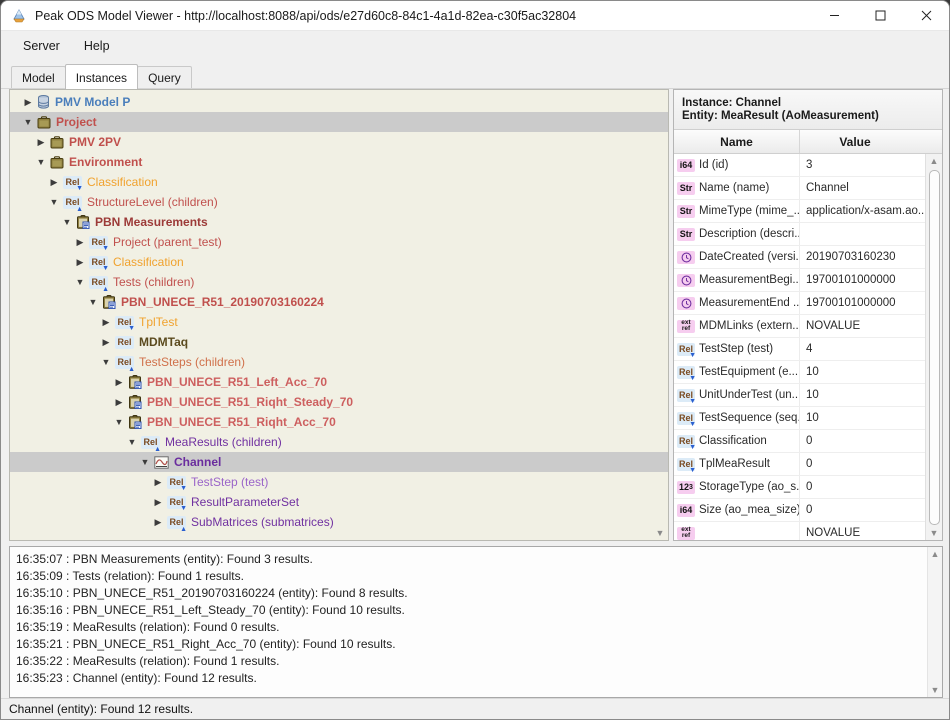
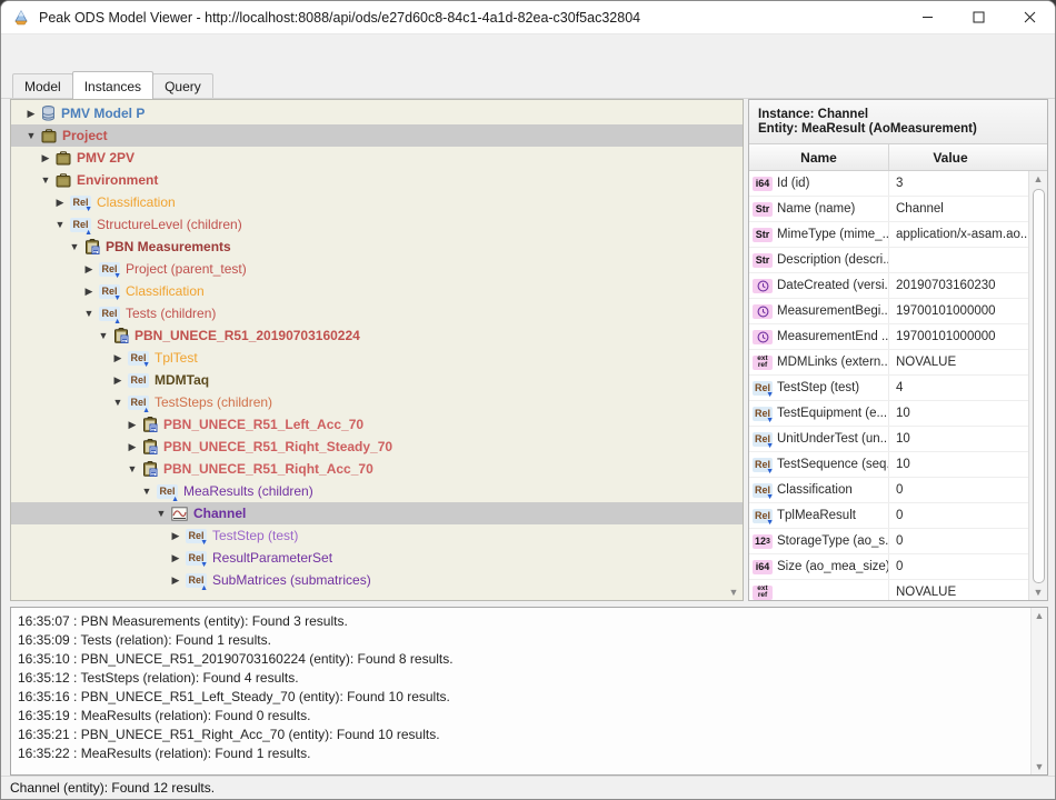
  Peak ODS Model Viewer - http://localhost:8088/api/ods/e27d60c8-84c1-4a1d-82ea-c30f5ac32804
- Server
- Help
  Model
  Instances
  Query
  ▶
  PMV Model P
  ▼
  Project
  ▶
  PMV 2PV
  ▼
  Environment
  ▶
  Rel
  Classification
  ▼
  Rel
  StructureLevel (children)
  ▼
  PBN Measurements
  ▶
  Rel
  Project (parent_test)
  ▶
  Rel
  Classification
  ▼
  Rel
  Tests (children)
  ▼
  PBN_UNECE_R51_20190703160224
  ▶
  Rel
  TplTest
  ▶
  Rel
  MDMTaq
  ▼
  Rel
  TestSteps (children)
  ▶
  PBN_UNECE_R51_Left_Acc_70
  ▶
  PBN_UNECE_R51_Riqht_Steady_70
  ▼
  PBN_UNECE_R51_Riqht_Acc_70
  ▼
  Rel
  MeaResults (children)
  ▼
  Channel
  ▶
  Rel
  TestStep (test)
  ▶
  Rel
  ResultParameterSet
  ▶
  Rel
  SubMatrices (submatrices)
  ▼
  Instance: Channel
  Entity: MeaResult (AoMeasurement)
  Name
  Value
  i64
  Id (id)
  3
  Str
  Name (name)
  Channel
  Str
  MimeType (mime_..
  application/x-asam.ao..
  Str
  Description (descri.
  DateCreated (versi.
  20190703160230
  MeasurementBegi..
  19700101000000
  MeasurementEnd ..
  19700101000000
  MDMLinks (extern..
  NOVALUE
  Rel
  TestStep (test)
  4
  Rel
  TestEquipment (e...
  10
  Rel
  UnitUnderTest (un..
  10
  Rel
  TestSequence (seq
  10
  Rel
  Classification
  0
  Rel
  TplMeaResult
  0
  12
  StorageType (ao_s.
  0
  i64
  Size (ao_mea_size)
  0
  NOVALUE
  ▲
  ▼
  16:35:07 : PBN Measurements (entity): Found 3 results.
  16:35:09 : Tests (relation): Found 1 results.
  16:35:10 : PBN_UNECE_R51_20190703160224 (entity): Found 8 results.
+ 16:35:12 : TestSteps (relation): Found 4 results.
  16:35:16 : PBN_UNECE_R51_Left_Steady_70 (entity): Found 10 results.
  16:35:19 : MeaResults (relation): Found 0 results.
  16:35:21 : PBN_UNECE_R51_Right_Acc_70 (entity): Found 10 results.
  16:35:22 : MeaResults (relation): Found 1 results.
- 16:35:23 : Channel (entity): Found 12 results.
  ▲
  ▼
  Channel (entity): Found 12 results.
